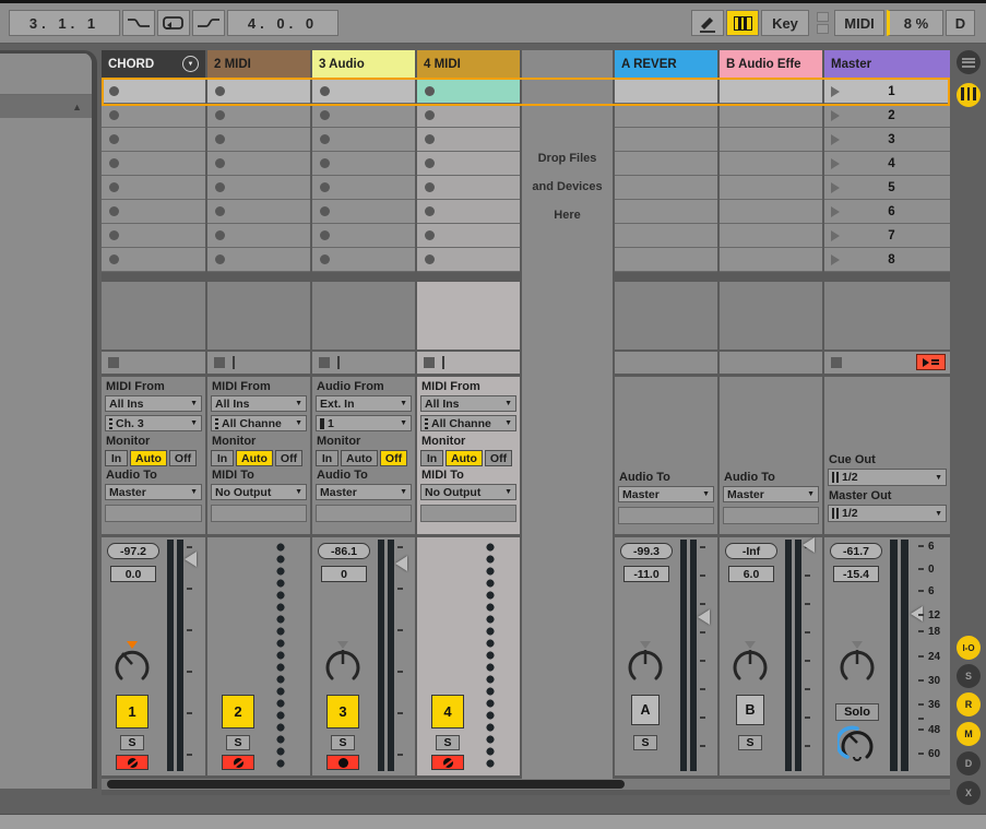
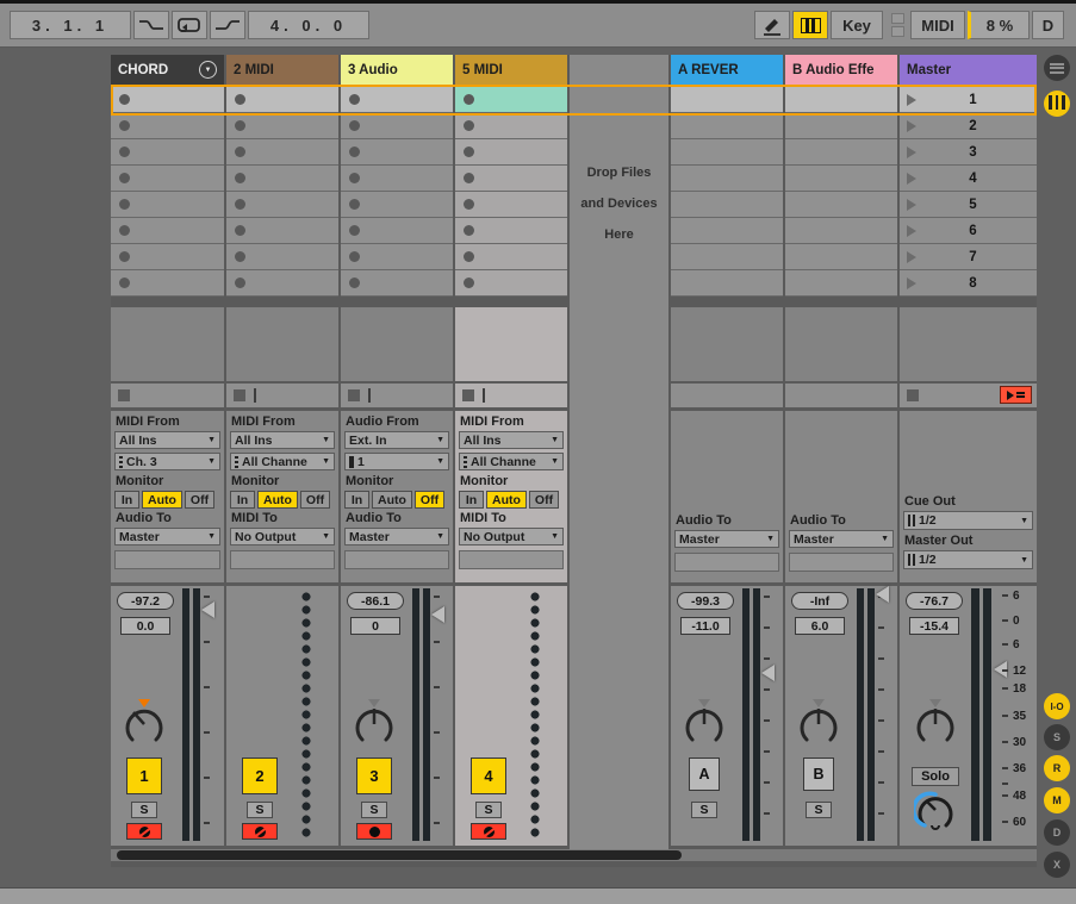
  3. 1. 1
  4. 0. 0
  Key
  MIDI
  8 %
  D
- ▲
  CHORD
  MIDI From
  All Ins
  Ch. 3
  Monitor
  In
  Auto
  Off
  Audio To
  Master
  -97.2
  0.0
  1
  S
  2 MIDI
  MIDI From
  All Ins
  All Channe
  Monitor
  In
  Auto
  Off
  MIDI To
  No Output
  2
  S
  3 Audio
  Audio From
  Ext. In
  1
  Monitor
  In
  Auto
  Off
  Audio To
  Master
  -86.1
  0
  3
  S
- 4 MIDI
+ 5 MIDI
  MIDI From
  All Ins
  All Channe
  Monitor
  In
  Auto
  Off
  MIDI To
  No Output
  4
  S
  Drop Files
  and Devices
  Here
  A REVER
  Audio To
  Master
  -99.3
  -11.0
  A
  S
  B Audio Effe
  Audio To
  Master
  -Inf
  6.0
  B
  S
  Master
  1
  2
  3
  4
  5
  6
  7
  8
  Cue Out
  1/2
  Master Out
  1/2
- -61.7
+ -76.7
  -15.4
  6
  0
  6
  12
  18
- 24
+ 35
  30
  36
  48
  60
  Solo
  I-O
  S
  R
  M
  D
  X
